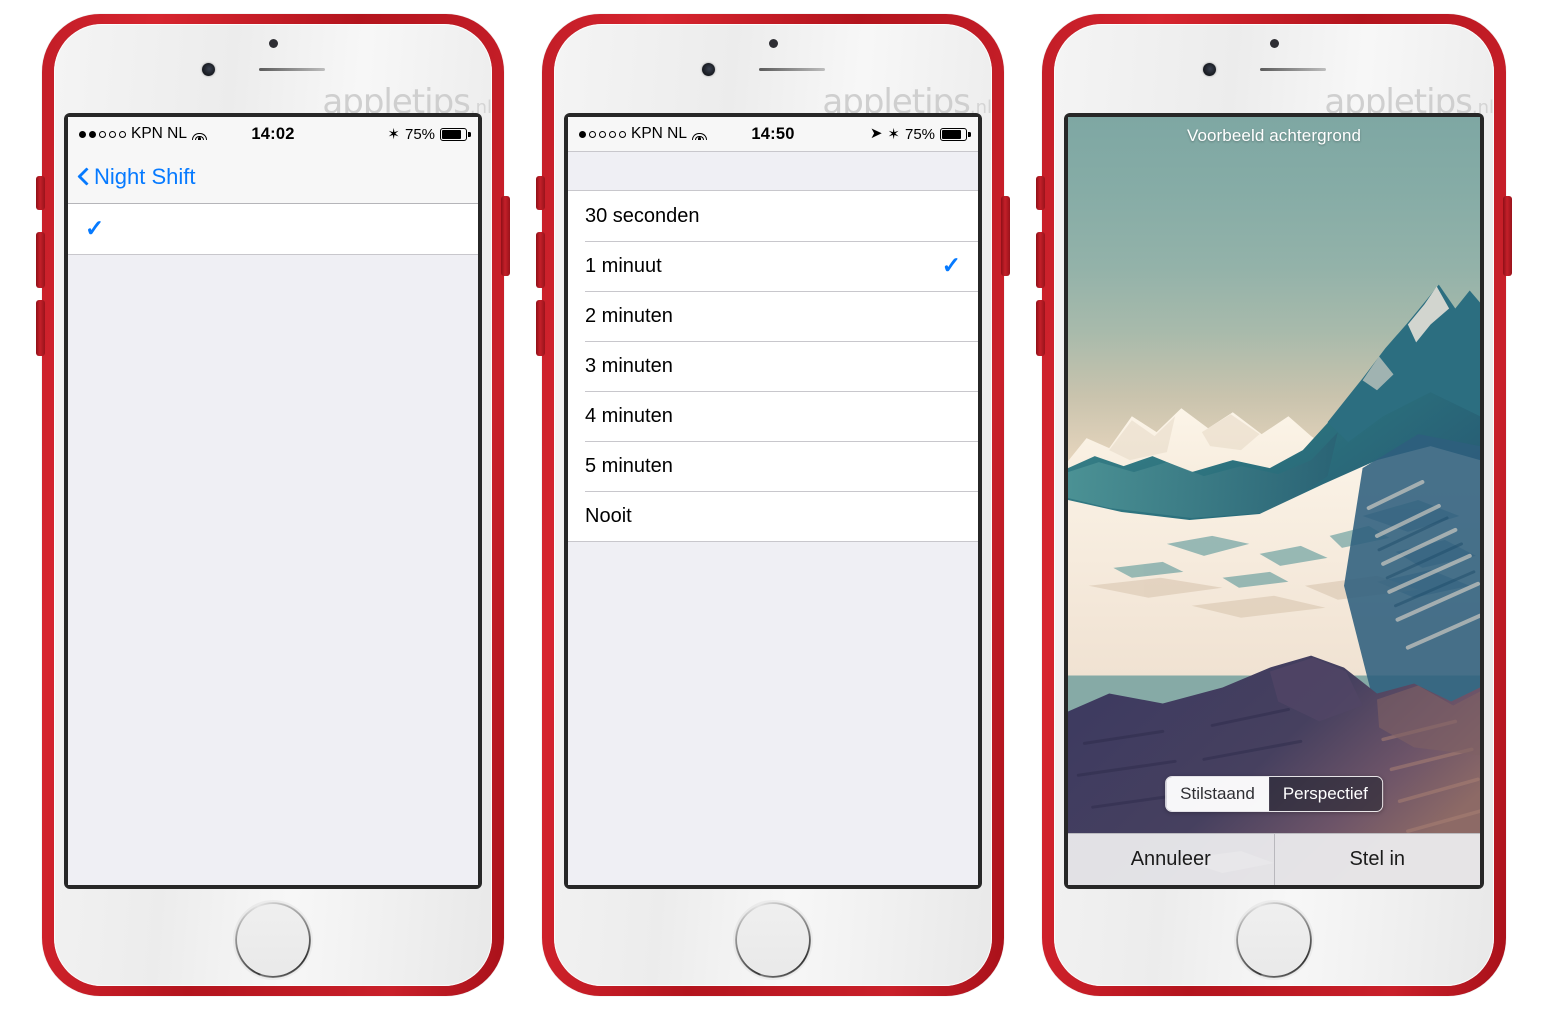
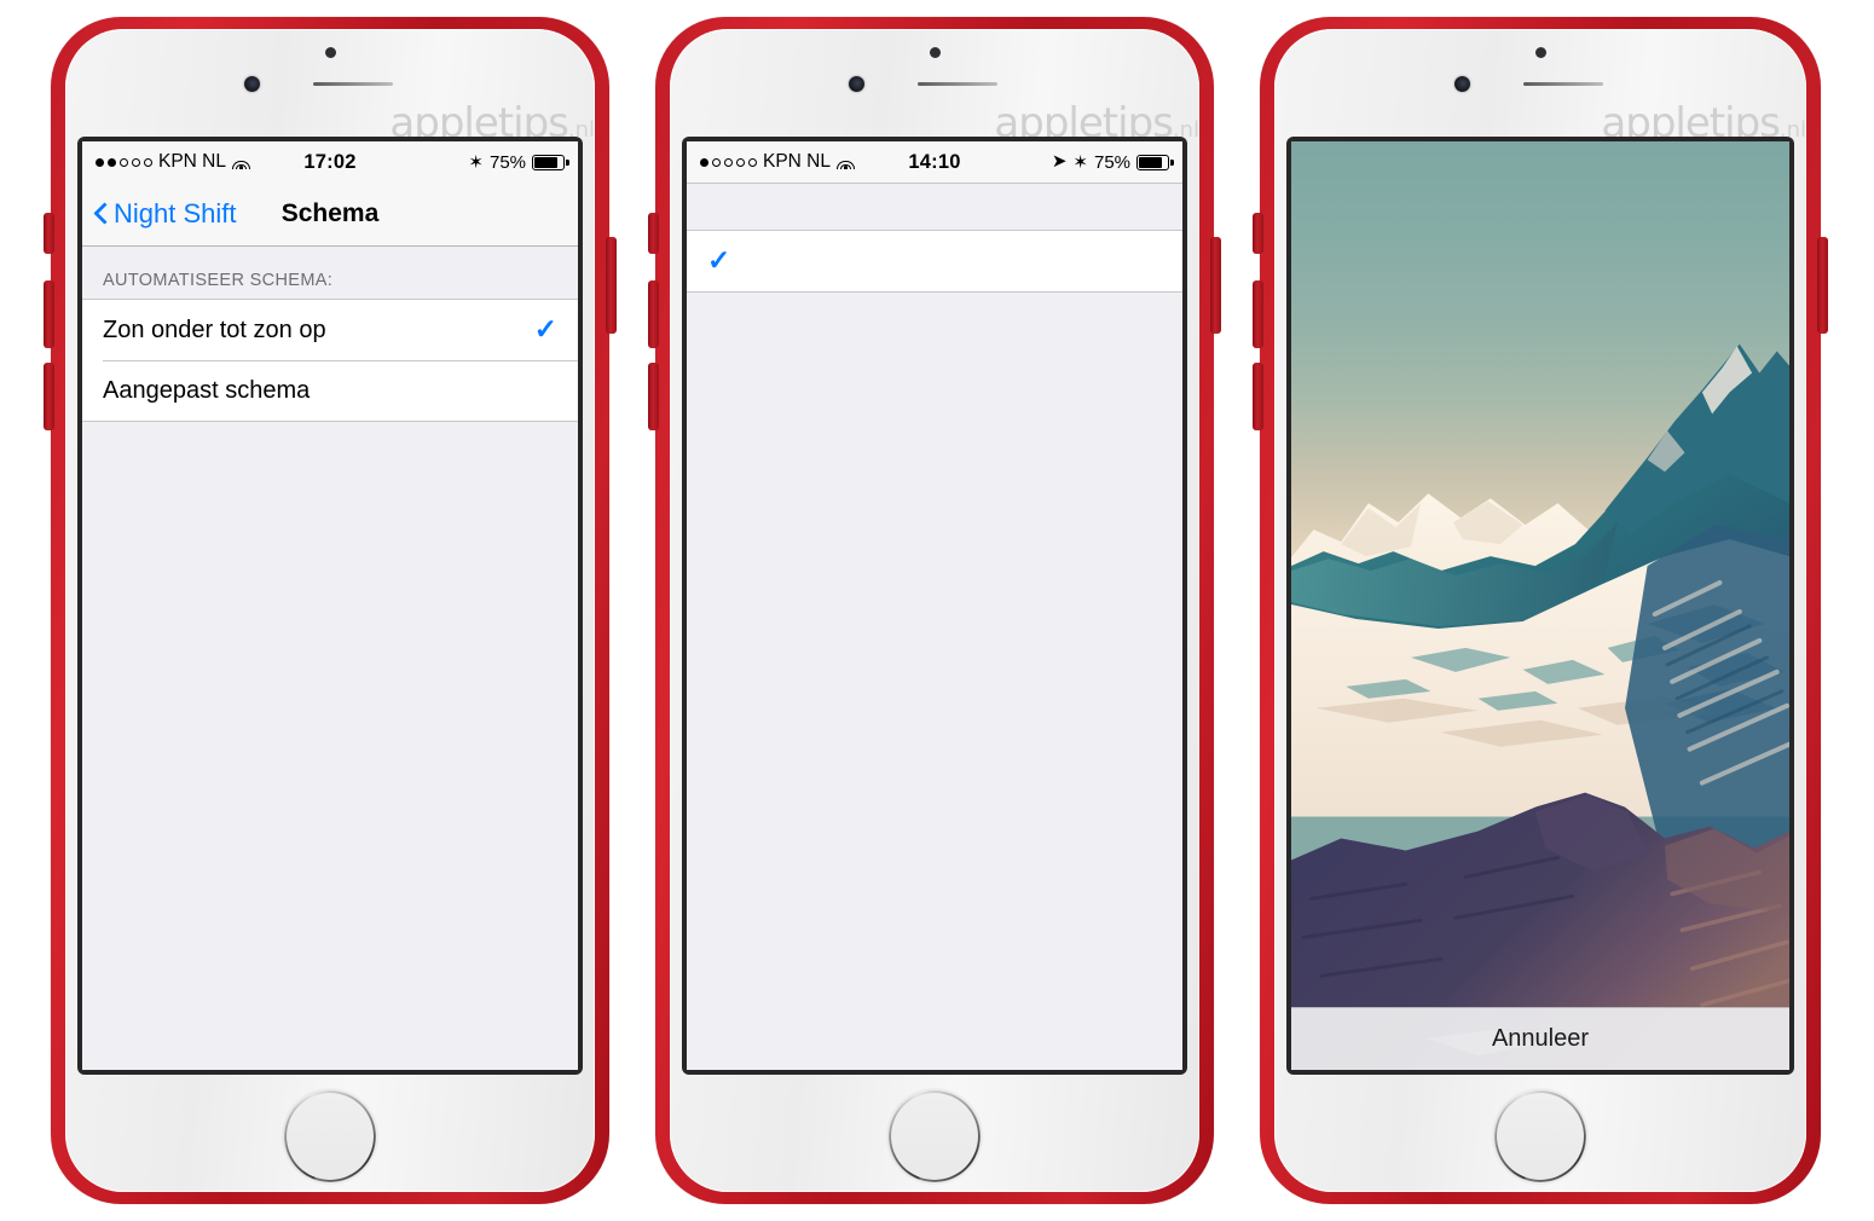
  appletips.nl
  KPN NL
- 14:02
+ 17:02
  ✶
  75%
  Night Shift
+ Schema
+ AUTOMATISEER SCHEMA:
+ Zon onder tot zon op
  ✓
+ Aangepast schema
  appletips.nl
  KPN NL
- 14:50
+ 14:10
  ➤
  ✶
  75%
- 30 seconden
- 1 minuut
  ✓
- 2 minuten
- 3 minuten
- 4 minuten
- 5 minuten
- Nooit
  appletips.nl
- Voorbeeld achtergrond
- Stilstaand
- Perspectief
  Annuleer
- Stel in
